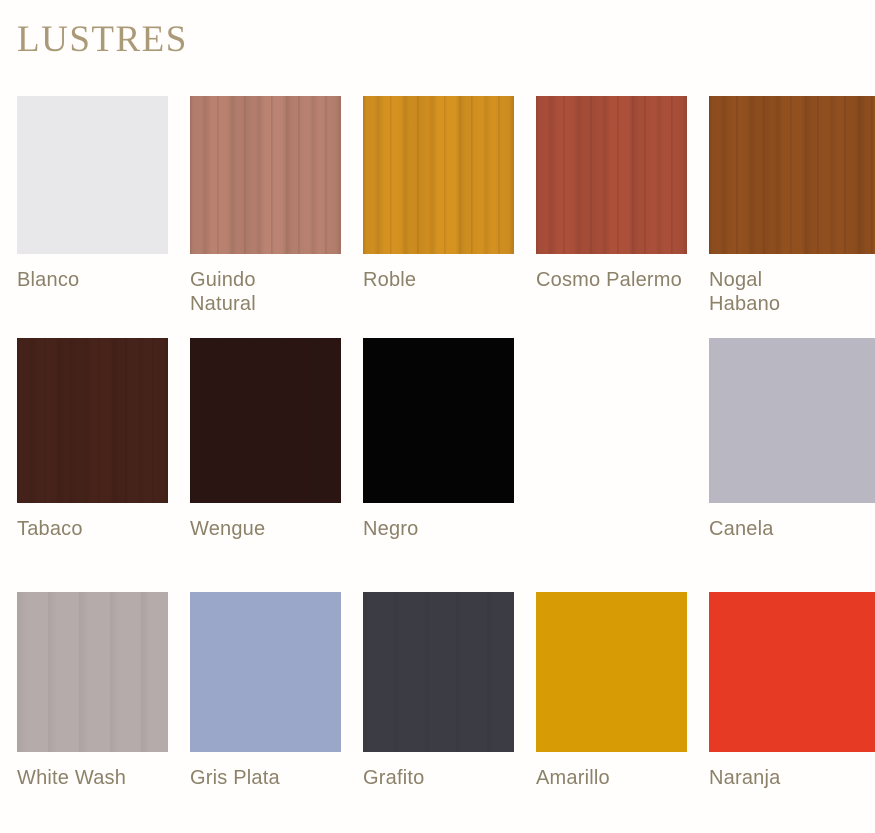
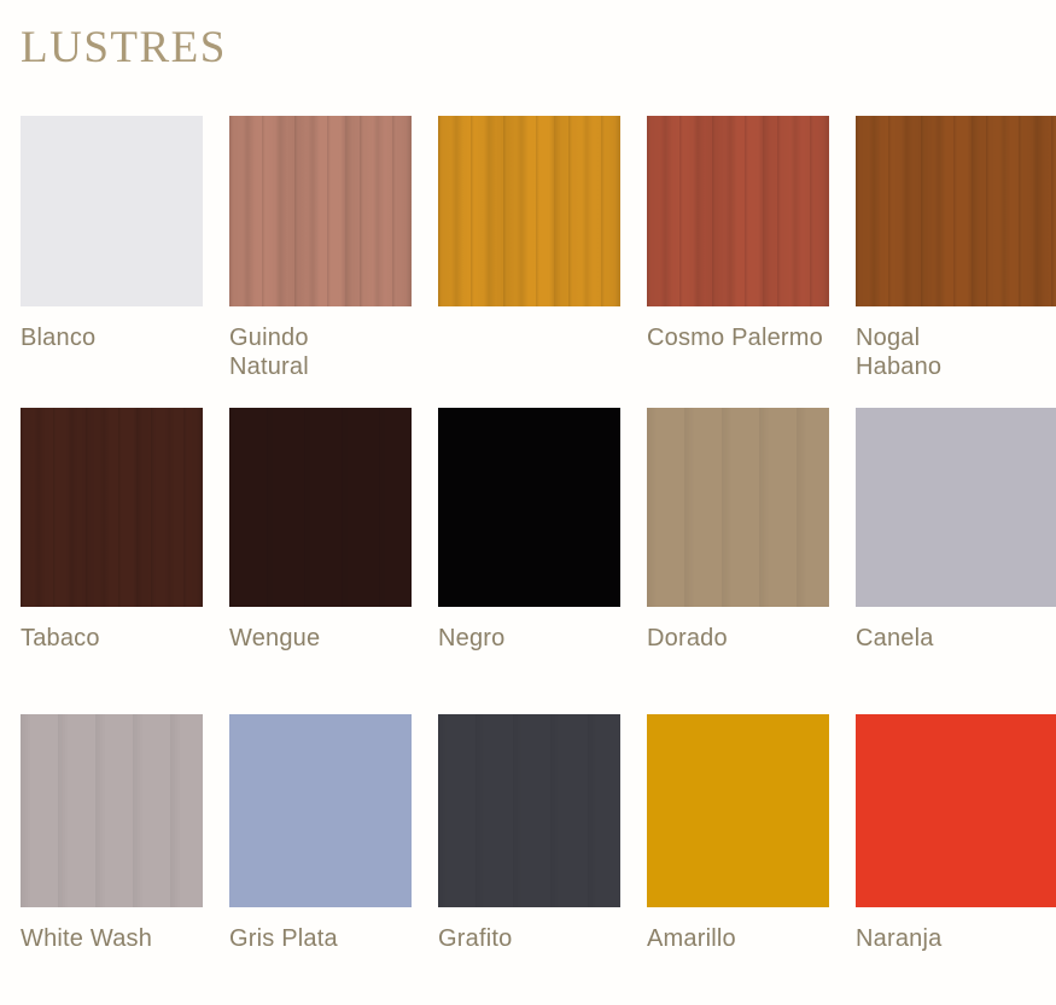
  LUSTRES
  Blanco
  Guindo
  Natural
- Roble
  Cosmo Palermo
  Nogal
  Habano
  Tabaco
  Wengue
  Negro
+ Dorado
  Canela
  White Wash
  Gris Plata
  Grafito
  Amarillo
  Naranja
